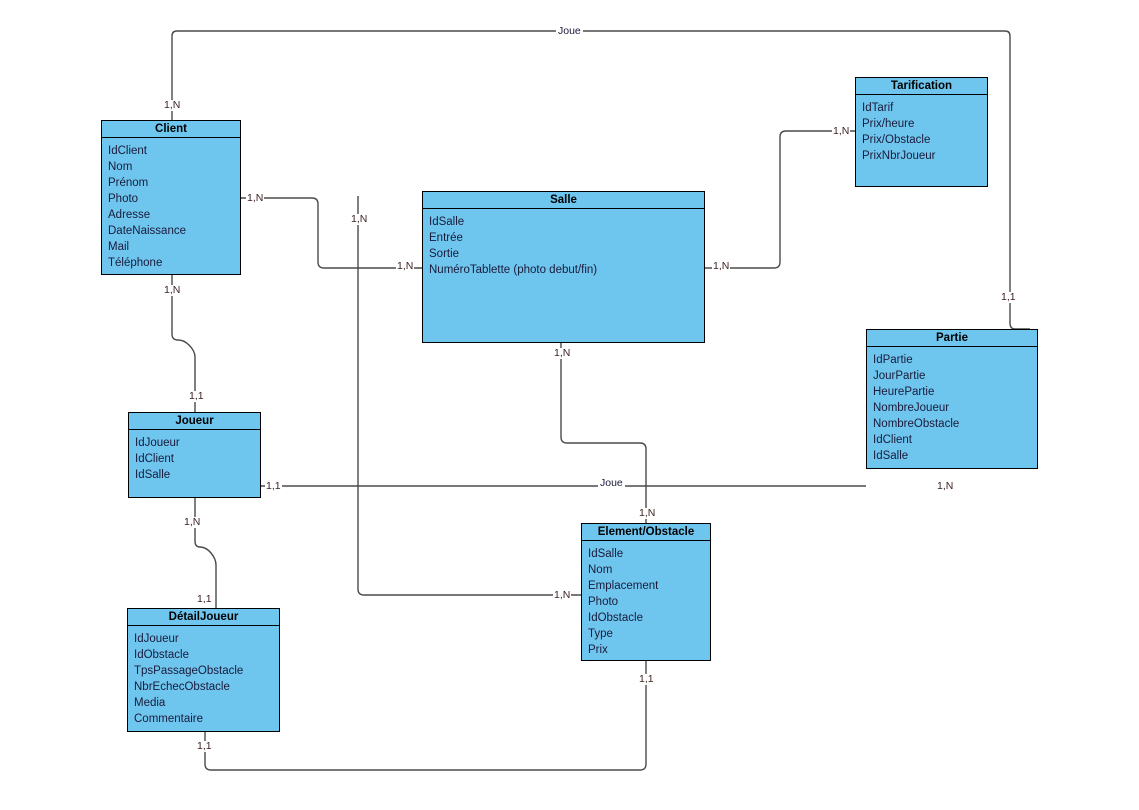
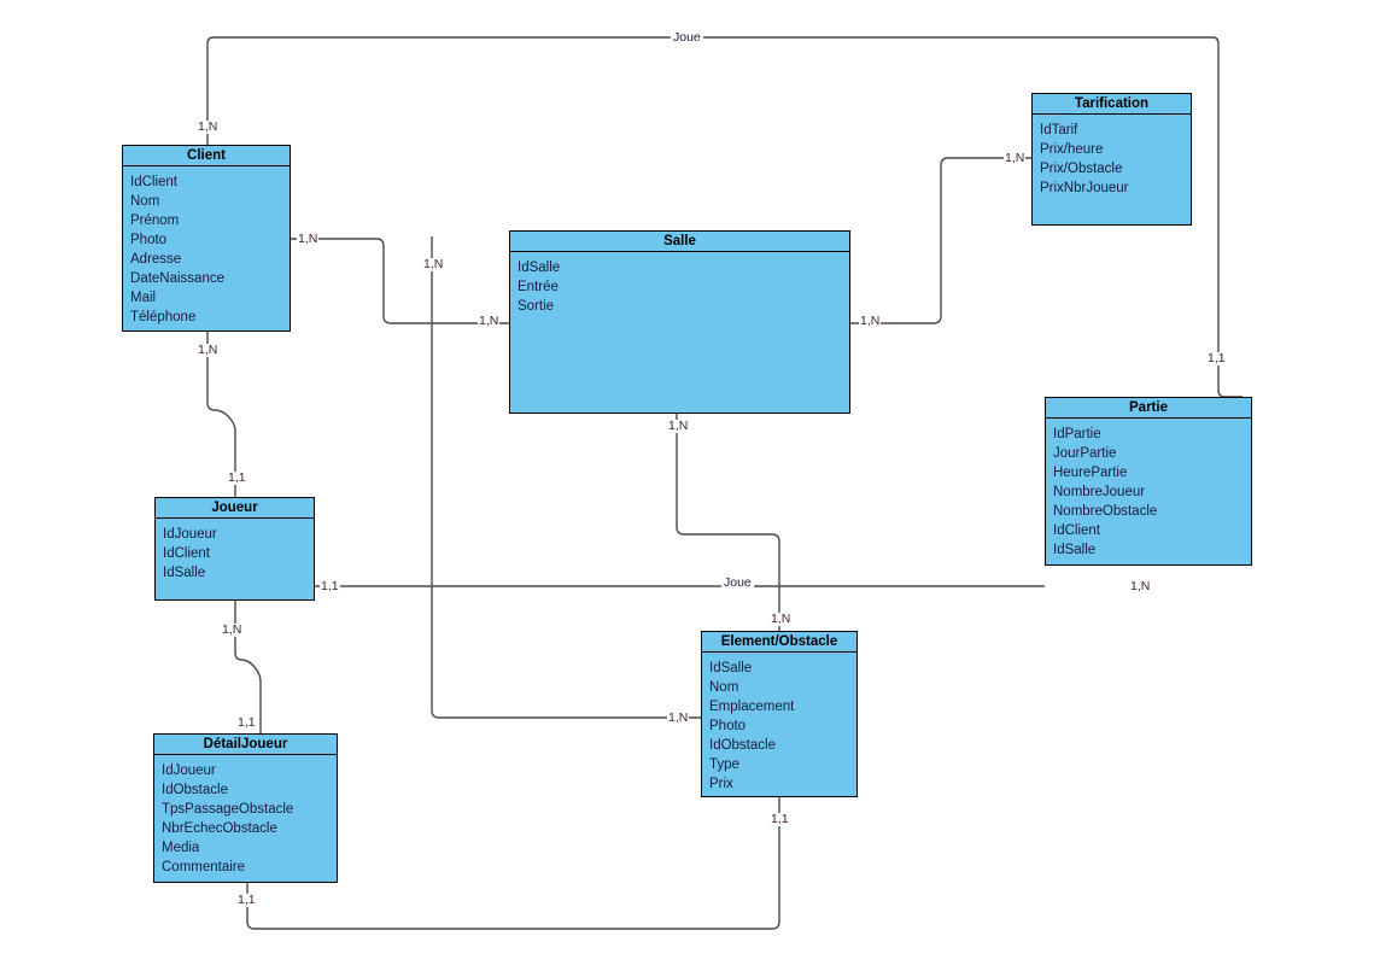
  Client
  IdClient
  Nom
  Prénom
  Photo
  Adresse
  DateNaissance
  Mail
  Téléphone
  Salle
  IdSalle
  Entrée
  Sortie
- NuméroTablette (photo debut/fin)
  Tarification
  IdTarif
  Prix/heure
  Prix/Obstacle
  PrixNbrJoueur
  Partie
  IdPartie
  JourPartie
  HeurePartie
  NombreJoueur
  NombreObstacle
  IdClient
  IdSalle
  Joueur
  IdJoueur
  IdClient
  IdSalle
  DétailJoueur
  IdJoueur
  IdObstacle
  TpsPassageObstacle
  NbrEchecObstacle
  Media
  Commentaire
  Element/Obstacle
  IdSalle
  Nom
  Emplacement
  Photo
  IdObstacle
  Type
  Prix
  1,N
  1,N
  1,N
  1,N
  1,N
  1,1
  1,1
  1,N
  1,N
  1,1
  1,N
  1,N
  1,N
  1,N
  1,N
  1,1
  1,1
  1,1
  Joue
  Joue
